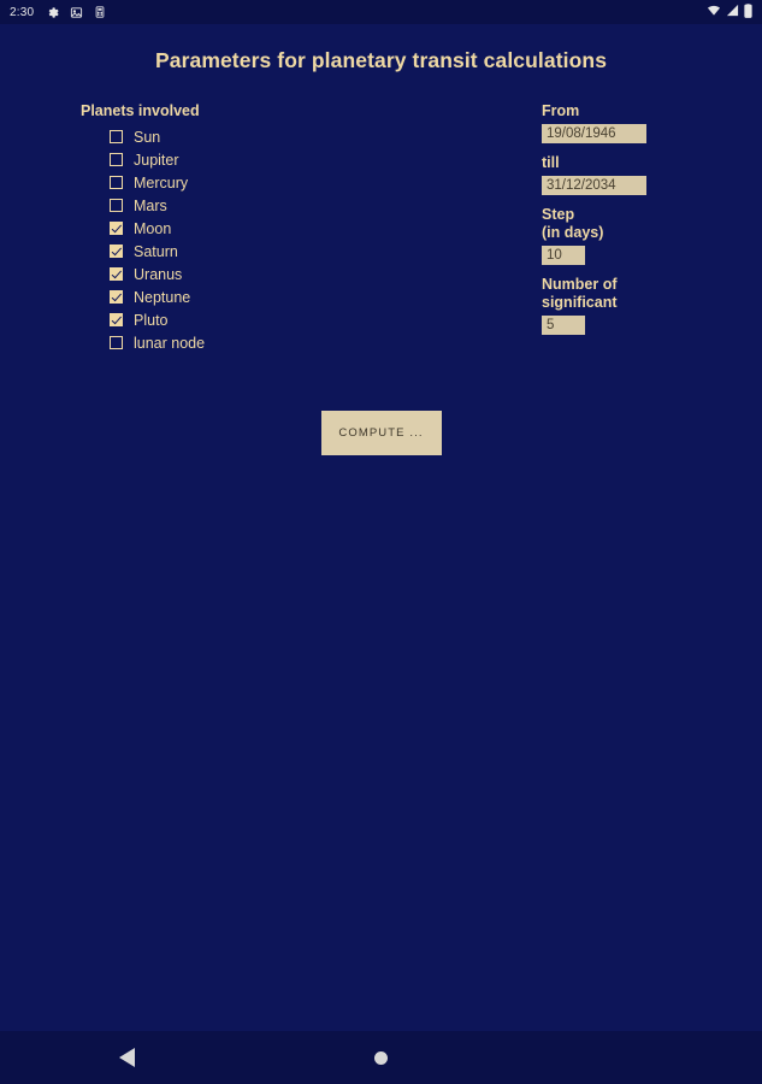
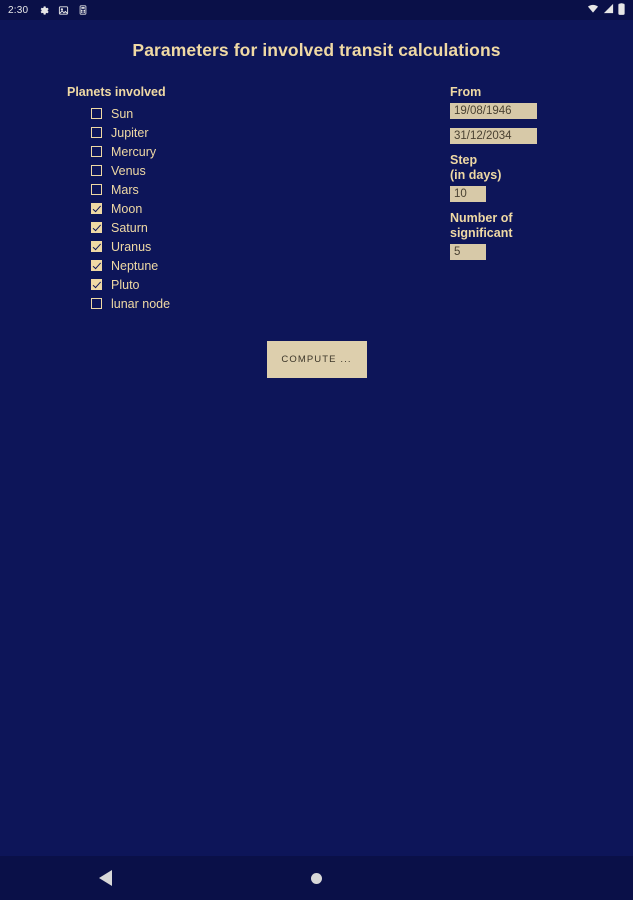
  2:30
- Parameters for planetary transit calculations
+ Parameters for involved transit calculations
  Planets involved
  Sun
  Jupiter
  Mercury
+ Venus
  Mars
  Moon
  Saturn
  Uranus
  Neptune
  Pluto
  lunar node
  From
  19/08/1946
- till
  31/12/2034
  Step
  (in days)
  10
  Number of
  significant
  5
  COMPUTE ...
